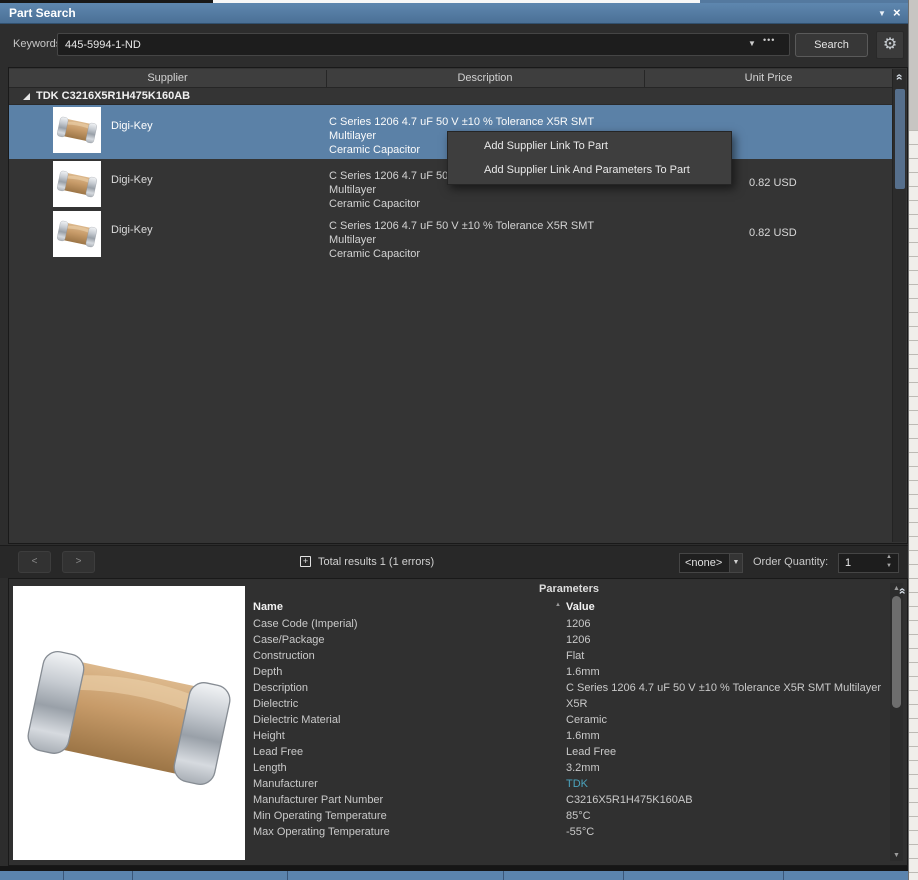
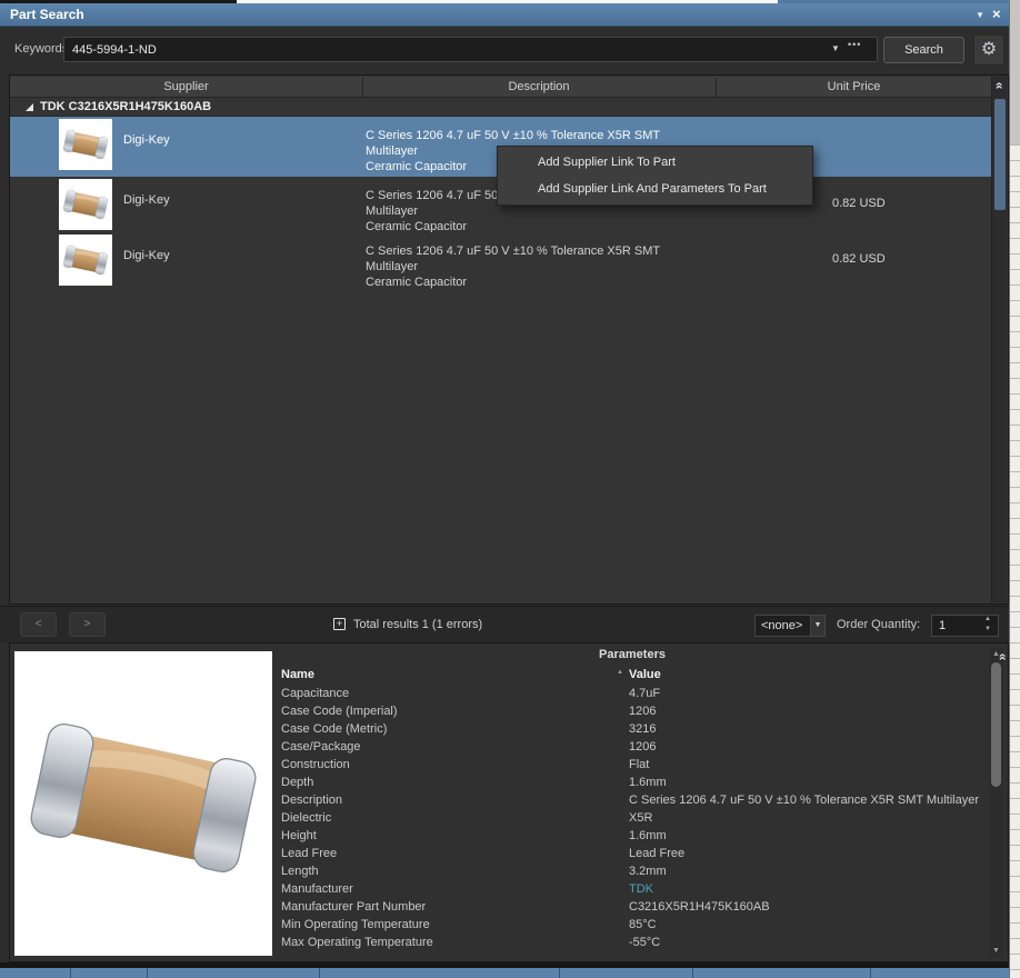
  Part Search
  ▼
  ×
  Keyword
  445-5994-1-ND
  ▼
  •••
  Search
  ⚙
  Supplier
  Description
  Unit Price
  TDK C3216X5R1H475K160AB
  Digi-Key
  C Series 1206 4.7 uF 50 V ±10 % Tolerance X5R SMT Multilayer
  Ceramic Capacitor
  Digi-Key
  Ceramic Capacitor
  0.82 USD
  Digi-Key
  C Series 1206 4.7 uF 50 V ±10 % Tolerance X5R SMT Multilayer
  Ceramic Capacitor
  0.82 USD
  Add Supplier Link To Part
  Add Supplier Link And Parameters To Part
  <
  >
  +
  Total results 1 (1 errors)
  <none>
  Order Quantity:
  1
  Parameters
  Name
  Value
+ Capacitance
+ 4.7uF
  Case Code (Imperial)
  1206
+ Case Code (Metric)
+ 3216
  Case/Package
  1206
  Construction
  Flat
  Depth
  1.6mm
  Description
  C Series 1206 4.7 uF 50 V ±10 % Tolerance X5R SMT Multilayer
  Dielectric
  X5R
- Dielectric Material
- Ceramic
  Height
  1.6mm
  Lead Free
  Lead Free
  Length
  3.2mm
  Manufacturer
  TDK
  Manufacturer Part Number
  C3216X5R1H475K160AB
  Min Operating Temperature
  85°C
  Max Operating Temperature
  -55°C
